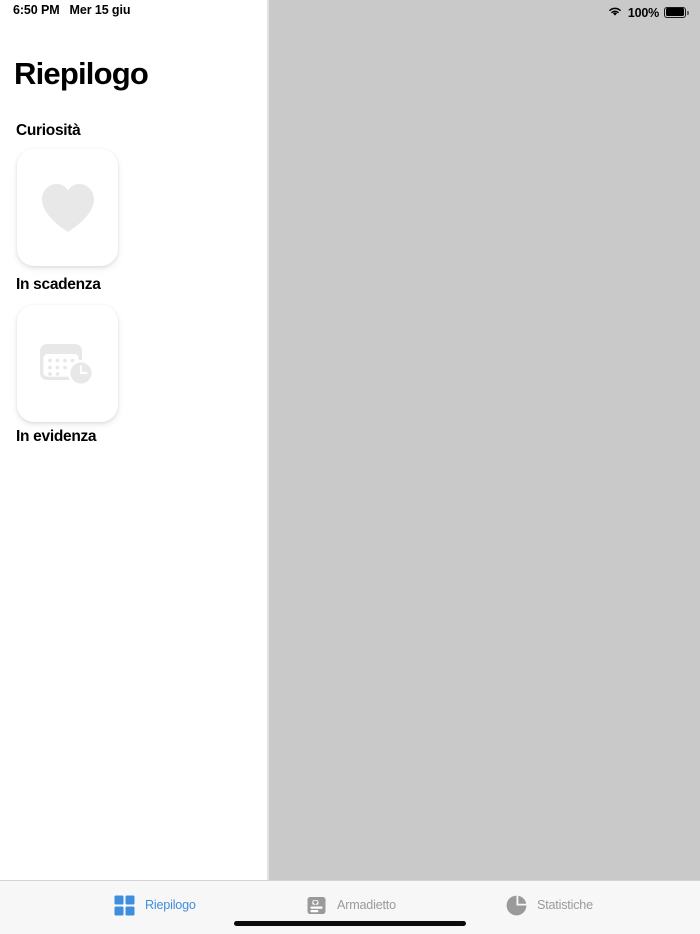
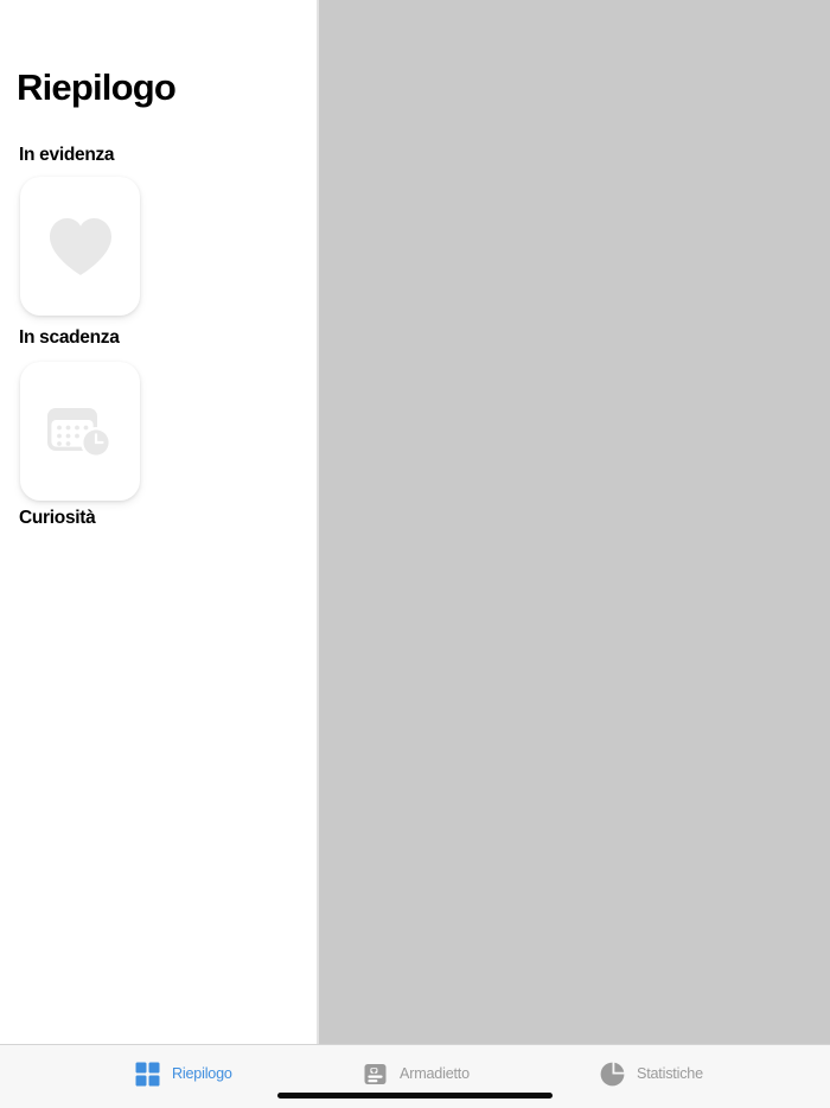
- 6:50 PM
- Mer 15 giu
- 100%
  Riepilogo
- Curiosità
+ In evidenza
  In scadenza
- In evidenza
+ Curiosità
  Riepilogo
  Armadietto
  Statistiche
